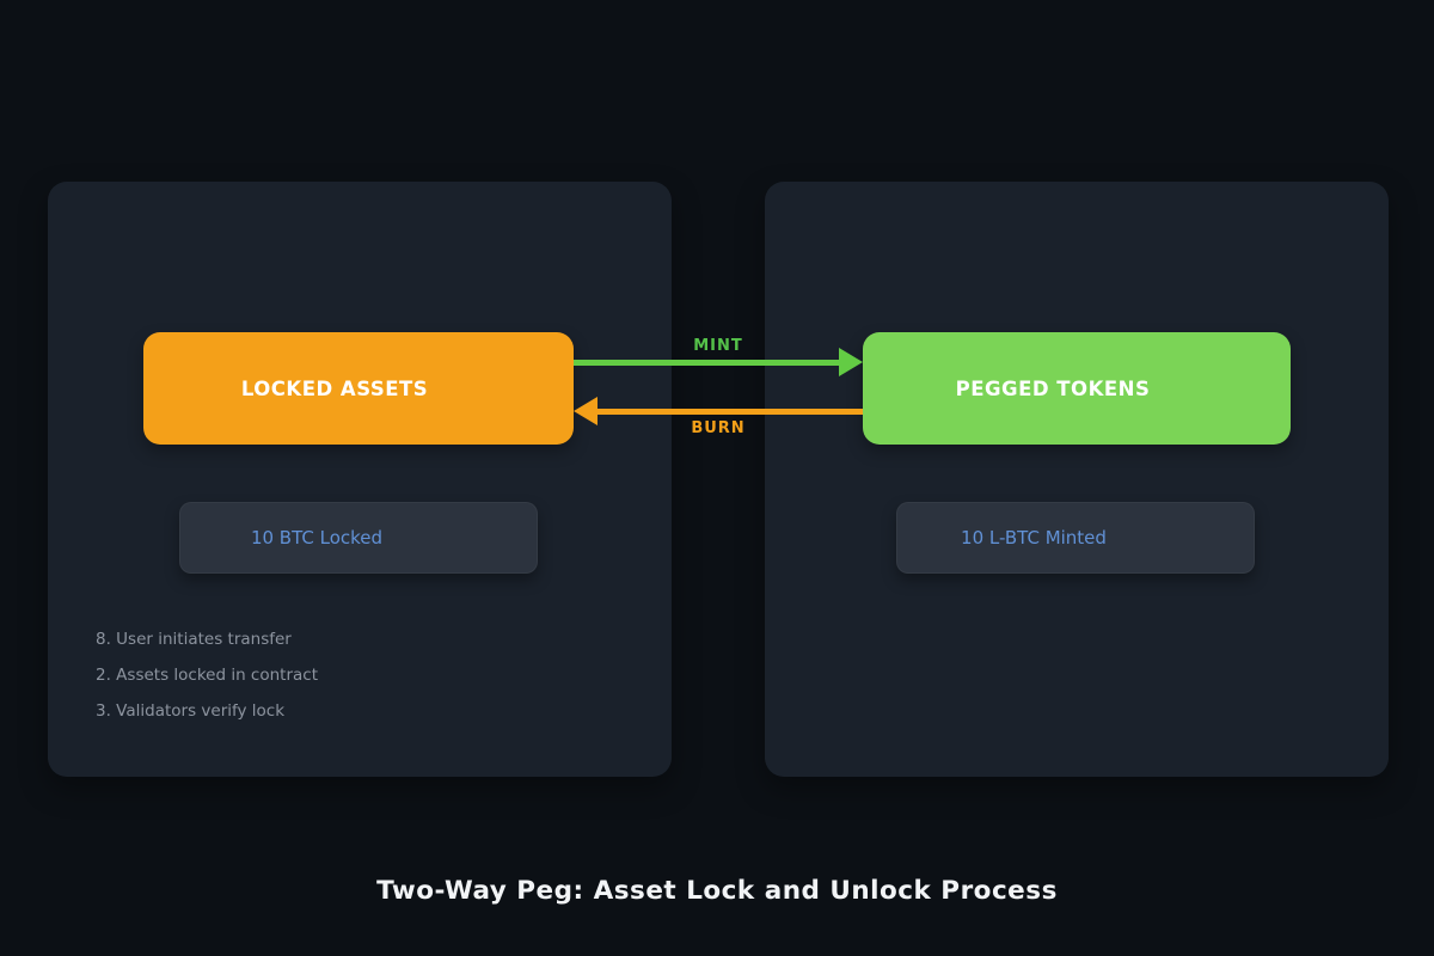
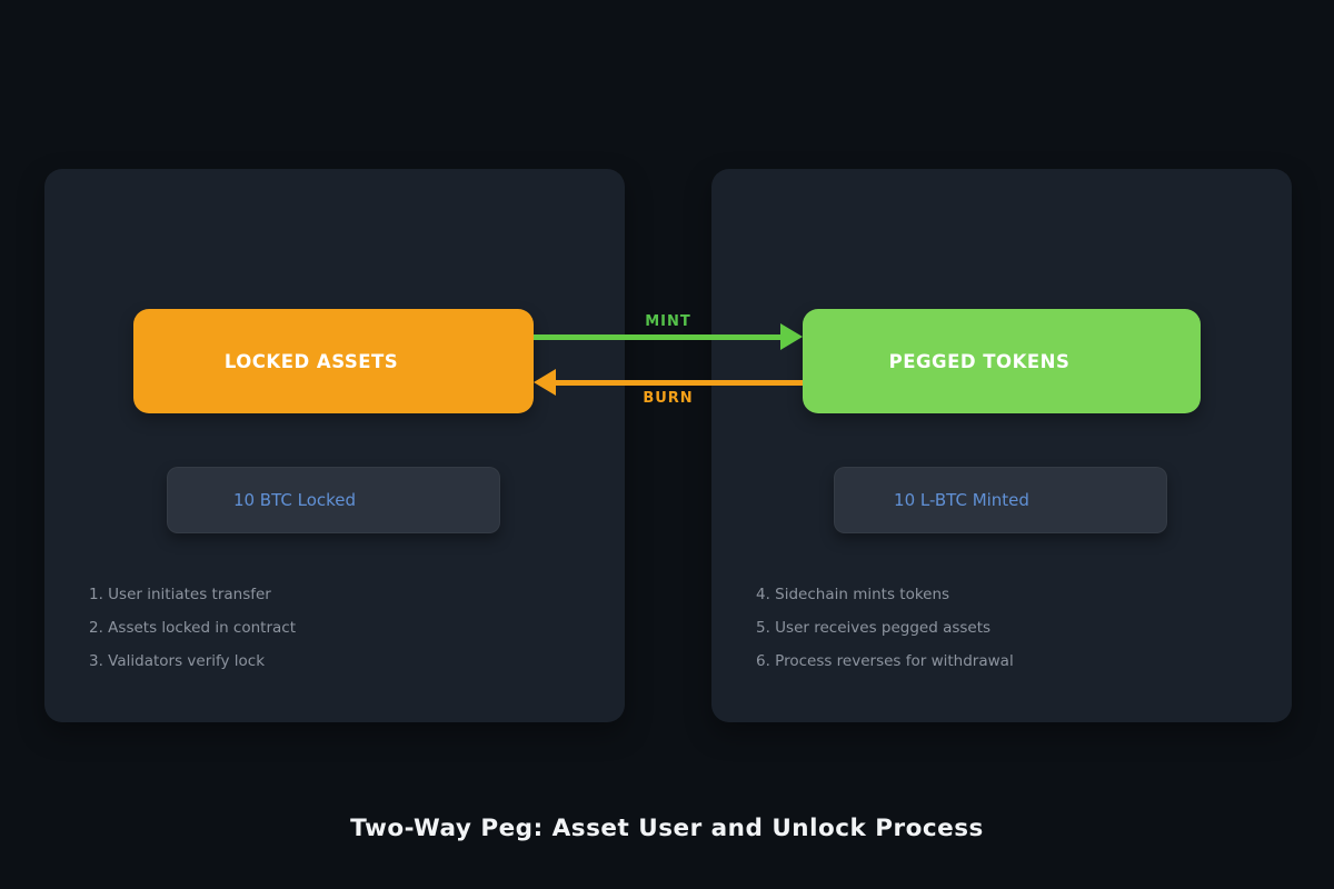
  LOCKED ASSETS
  10 BTC Locked
- 8. User initiates transfer
+ 1. User initiates transfer
  2. Assets locked in contract
  3. Validators verify lock
  PEGGED TOKENS
  10 L-BTC Minted
+ 4. Sidechain mints tokens
+ 5. User receives pegged assets
+ 6. Process reverses for withdrawal
  MINT
  BURN
- Two-Way Peg: Asset Lock and Unlock Process
+ Two-Way Peg: Asset User and Unlock Process
